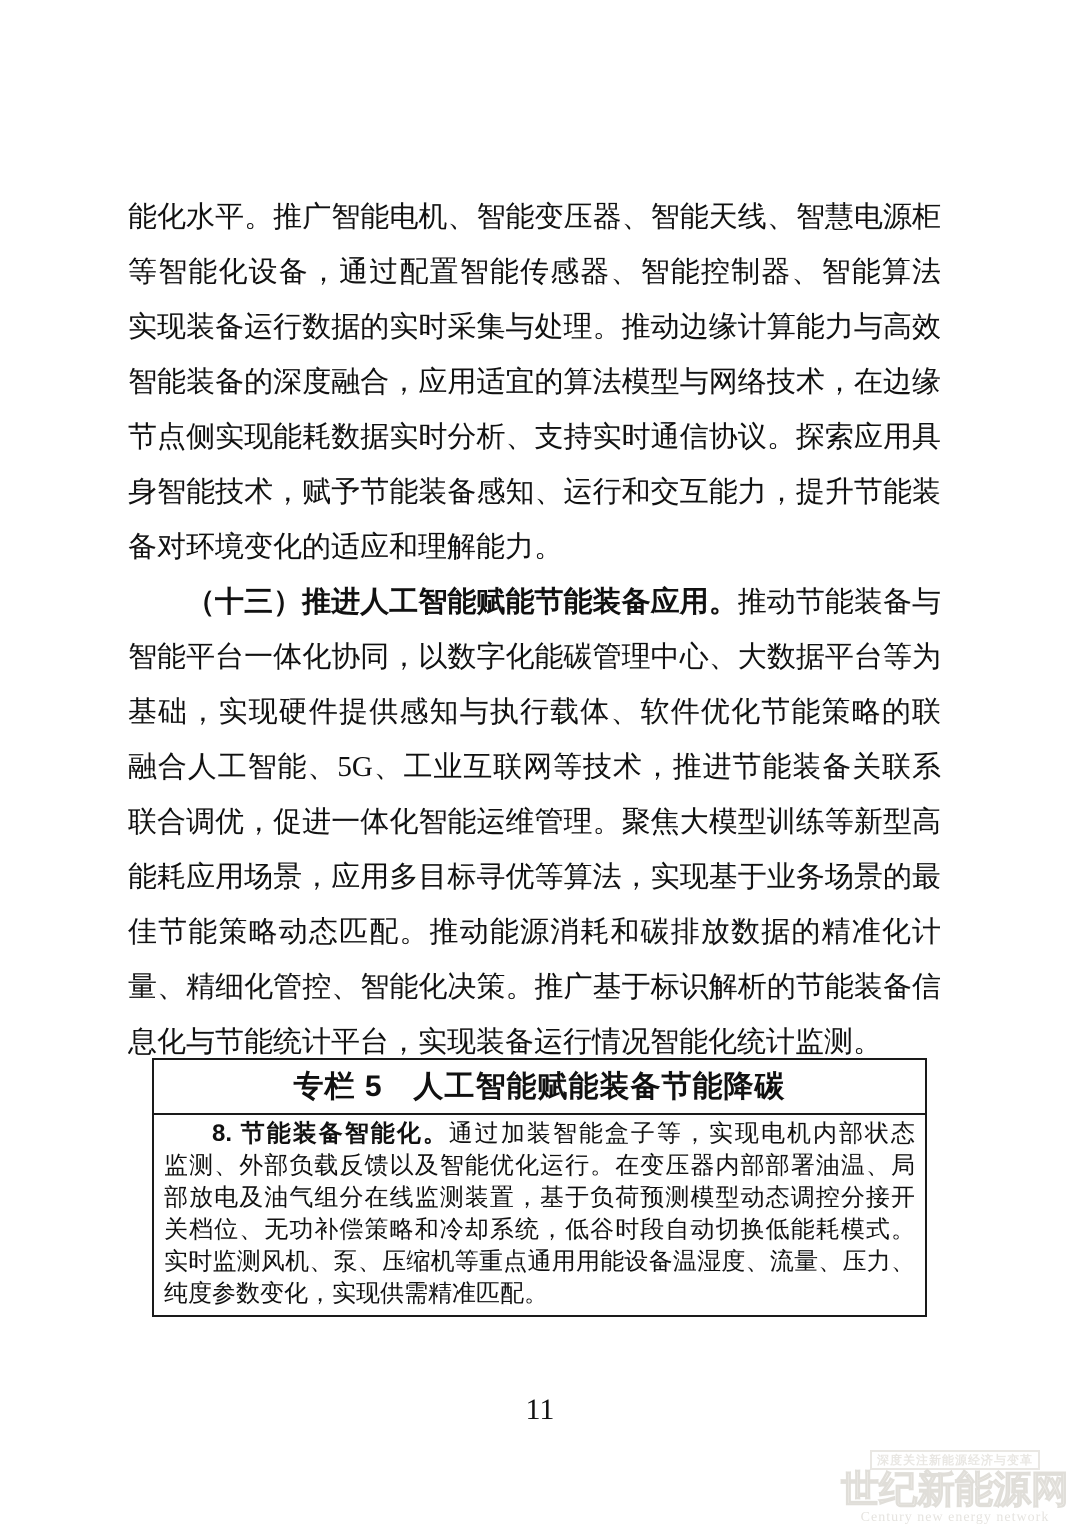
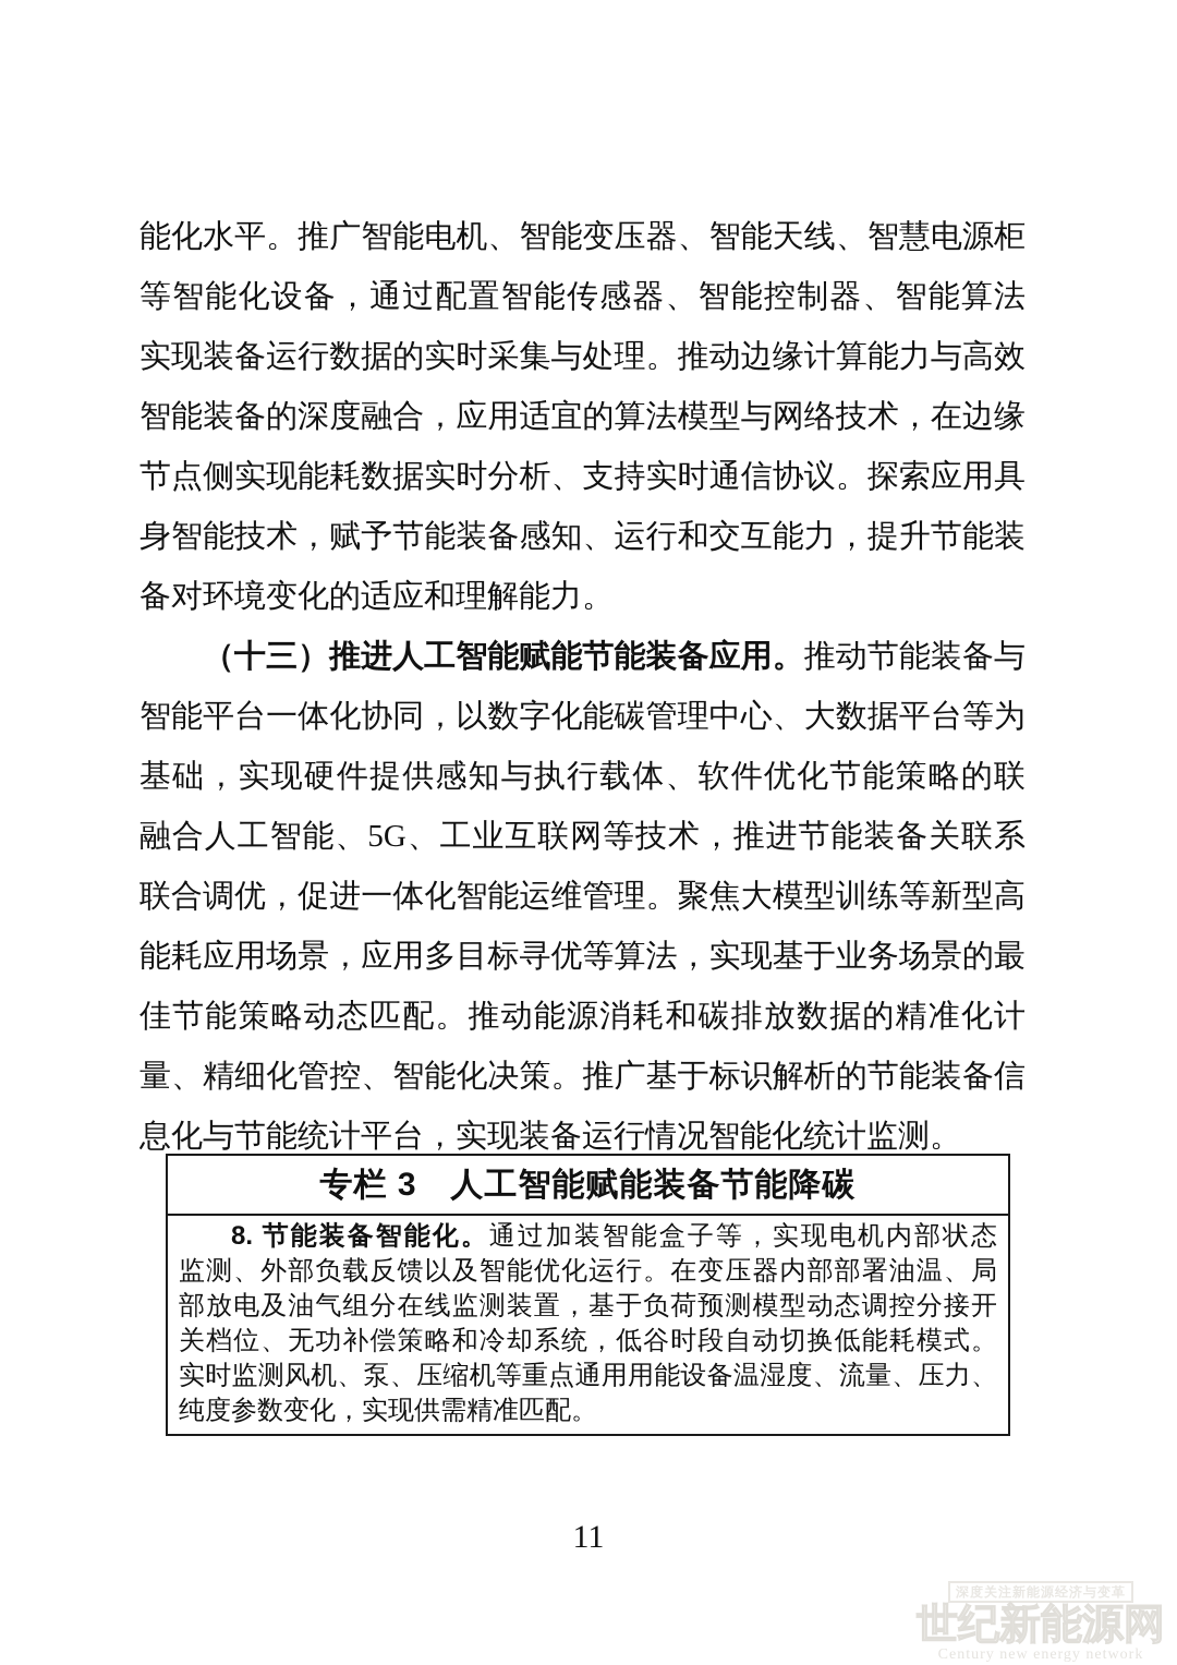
  能化水平。推广智能电机、智能变压器、智能天线、智慧电源柜
  等智能化设备，通过配置智能传感器、智能控制器、智能算法
  实现装备运行数据的实时采集与处理。推动边缘计算能力与高效
  智能装备的深度融合，应用适宜的算法模型与网络技术，在边缘
  节点侧实现能耗数据实时分析、支持实时通信协议。探索应用具
  身智能技术，赋予节能装备感知、运行和交互能力，提升节能装
  备对环境变化的适应和理解能力。
  （十三）推进人工智能赋能节能装备应用。推动节能装备与
  智能平台一体化协同，以数字化能碳管理中心、大数据平台等为
  基础，实现硬件提供感知与执行载体、软件优化节能策略的联
  融合人工智能、5G、工业互联网等技术，推进节能装备关联系
  联合调优，促进一体化智能运维管理。聚焦大模型训练等新型高
  能耗应用场景，应用多目标寻优等算法，实现基于业务场景的最
  佳节能策略动态匹配。推动能源消耗和碳排放数据的精准化计
  量、精细化管控、智能化决策。推广基于标识解析的节能装备信
  息化与节能统计平台，实现装备运行情况智能化统计监测。
- 专栏 5 人工智能赋能装备节能降碳
+ 专栏 3 人工智能赋能装备节能降碳
  8. 节能装备智能化。通过加装智能盒子等，实现电机内部状态
  监测、外部负载反馈以及智能优化运行。在变压器内部部署油温、局
  部放电及油气组分在线监测装置，基于负荷预测模型动态调控分接开
  关档位、无功补偿策略和冷却系统，低谷时段自动切换低能耗模式。
  实时监测风机、泵、压缩机等重点通用用能设备温湿度、流量、压力、
  纯度参数变化，实现供需精准匹配。
  11
  深度关注新能源经济与变革
  世纪新能源网
  Century new energy network
